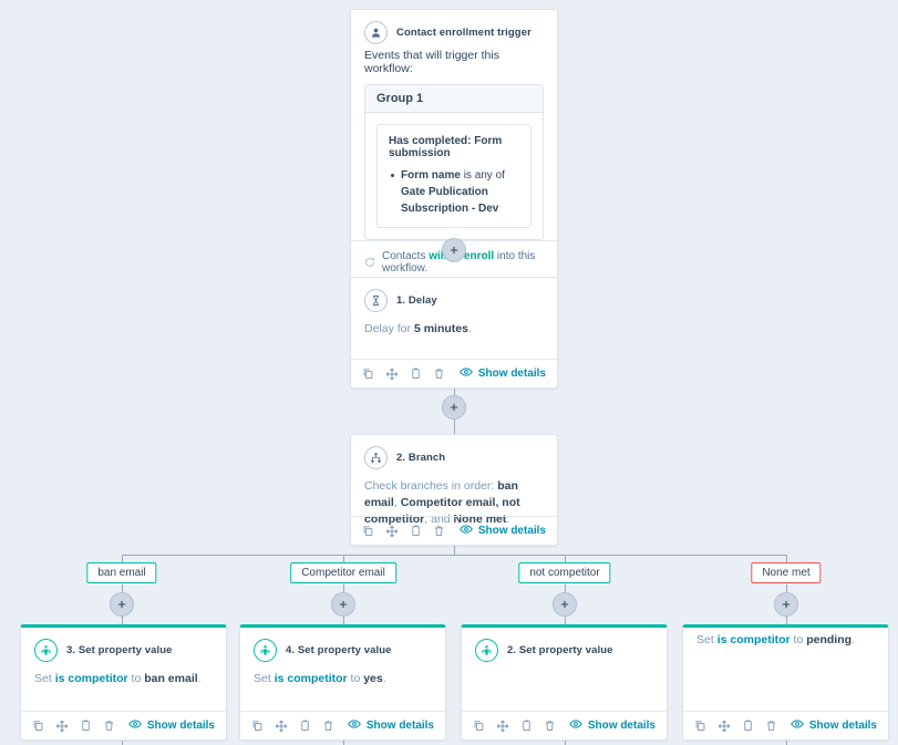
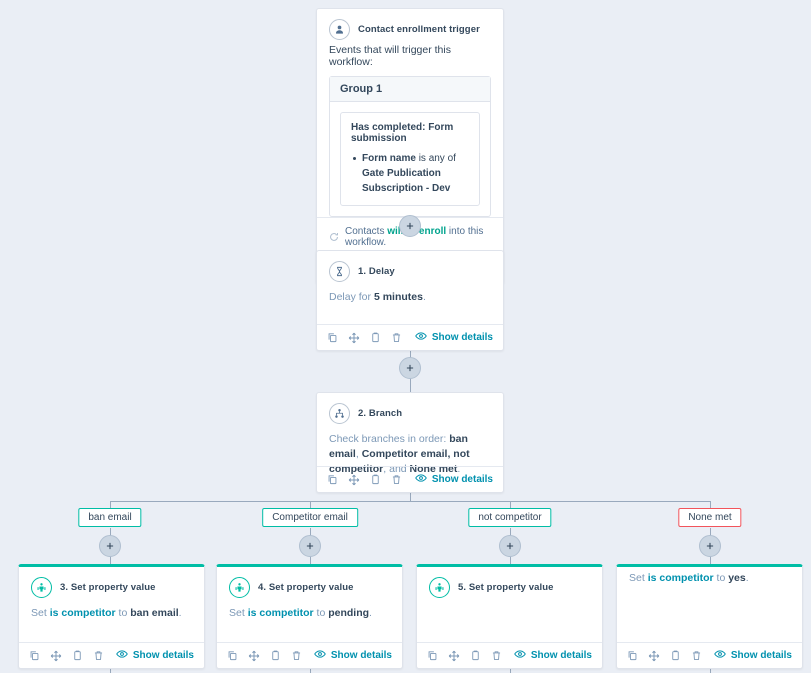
  Contact enrollment trigger
  Events that will trigger this workflow:
  Group 1
  Has completed: Form submission
  Form name is any of Gate Publication Subscription - Dev
  Contacts wilenroll into this workflow.
  1. Delay
  Delay for 5 minutes.
  Show details
  2. Branch
  Check branches in order: ban email, Competitor email, not competitor, and None met.
  Show details
  ban email
  Competitor email
  not competitor
  None met
  3. Set property value
  Set is competitor to ban email.
  Show details
  4. Set property value
- Set is competitor to yes.
+ Set is competitor to pending.
  Show details
- 2. Set property value
+ 5. Set property value
  Show details
- Set is competitor to pending.
+ Set is competitor to yes.
  Show details
